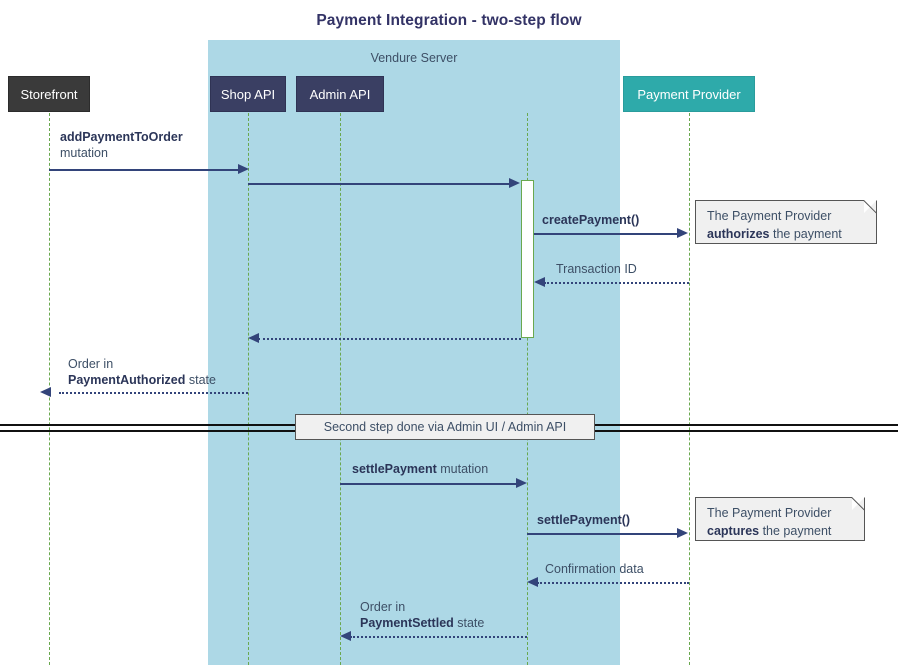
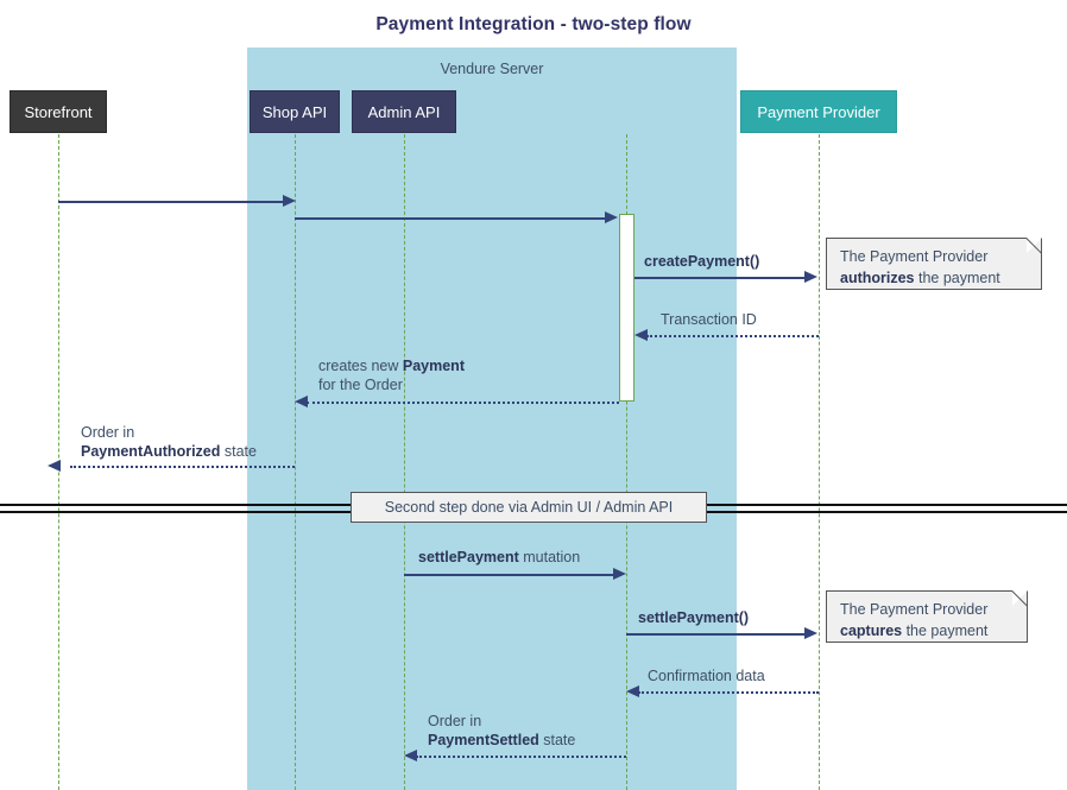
  Payment Integration - two-step flow
  Vendure Server
  Storefront
  Shop API
  Admin API
  Payment Provider
- addPaymentToOrder
- mutation
  createPayment()
  The Payment Provider
  authorizes the payment
  Transaction ID
+ creates new Payment
+ for the Order
  Order in
  PaymentAuthorized state
  Second step done via Admin UI / Admin API
  settlePayment mutation
  settlePayment()
  The Payment Provider
  captures the payment
  Confirmation data
  Order in
  PaymentSettled state
